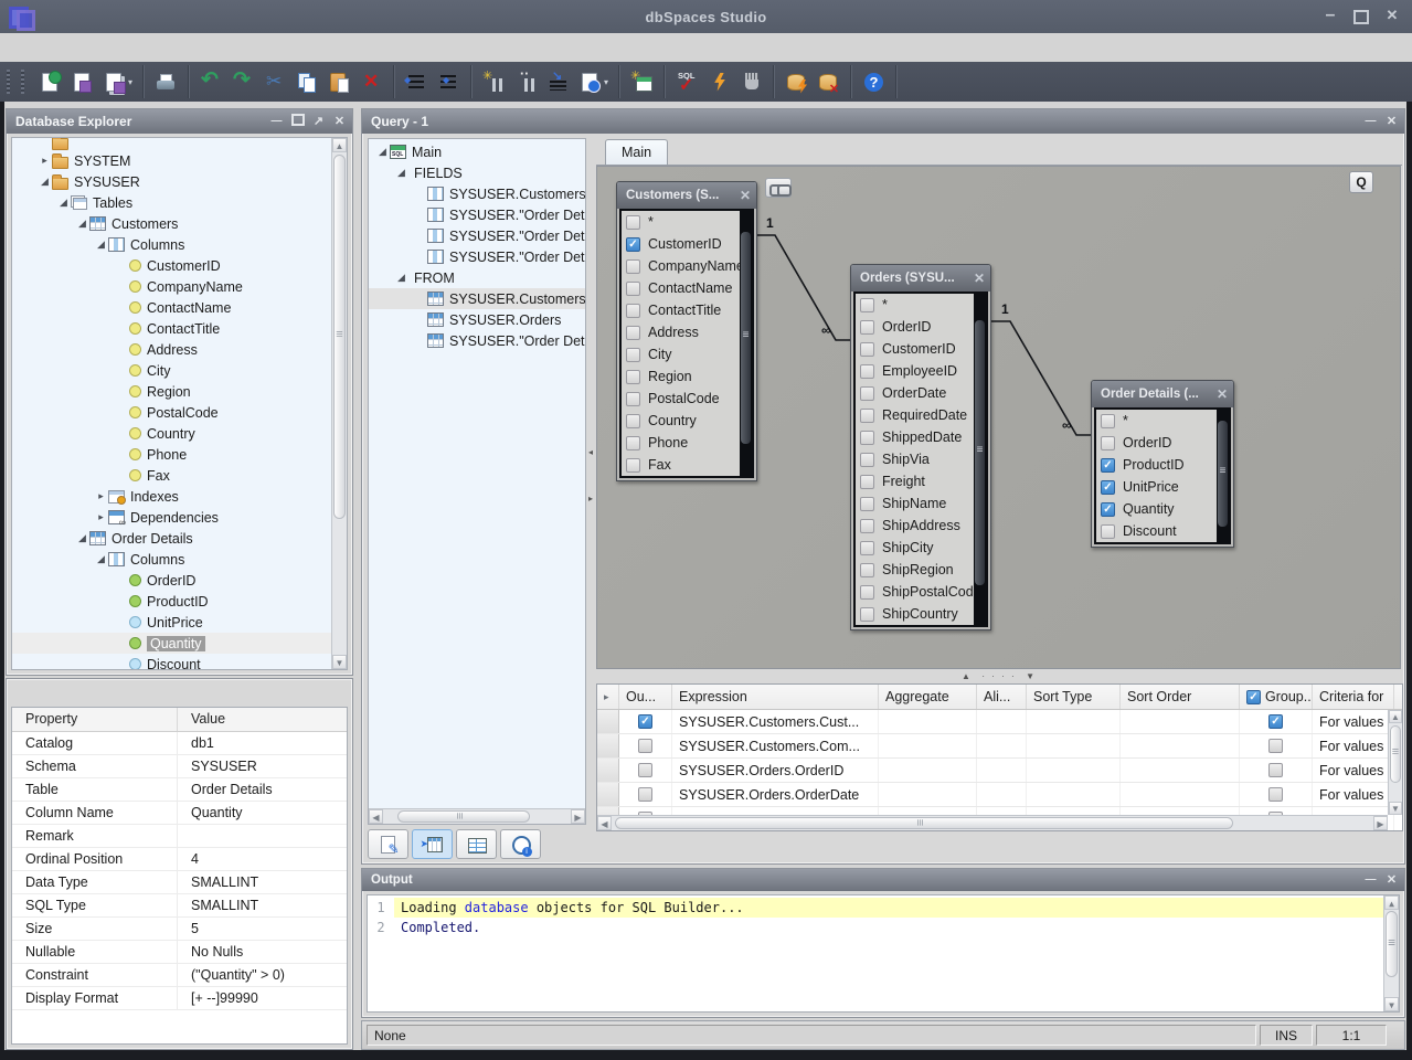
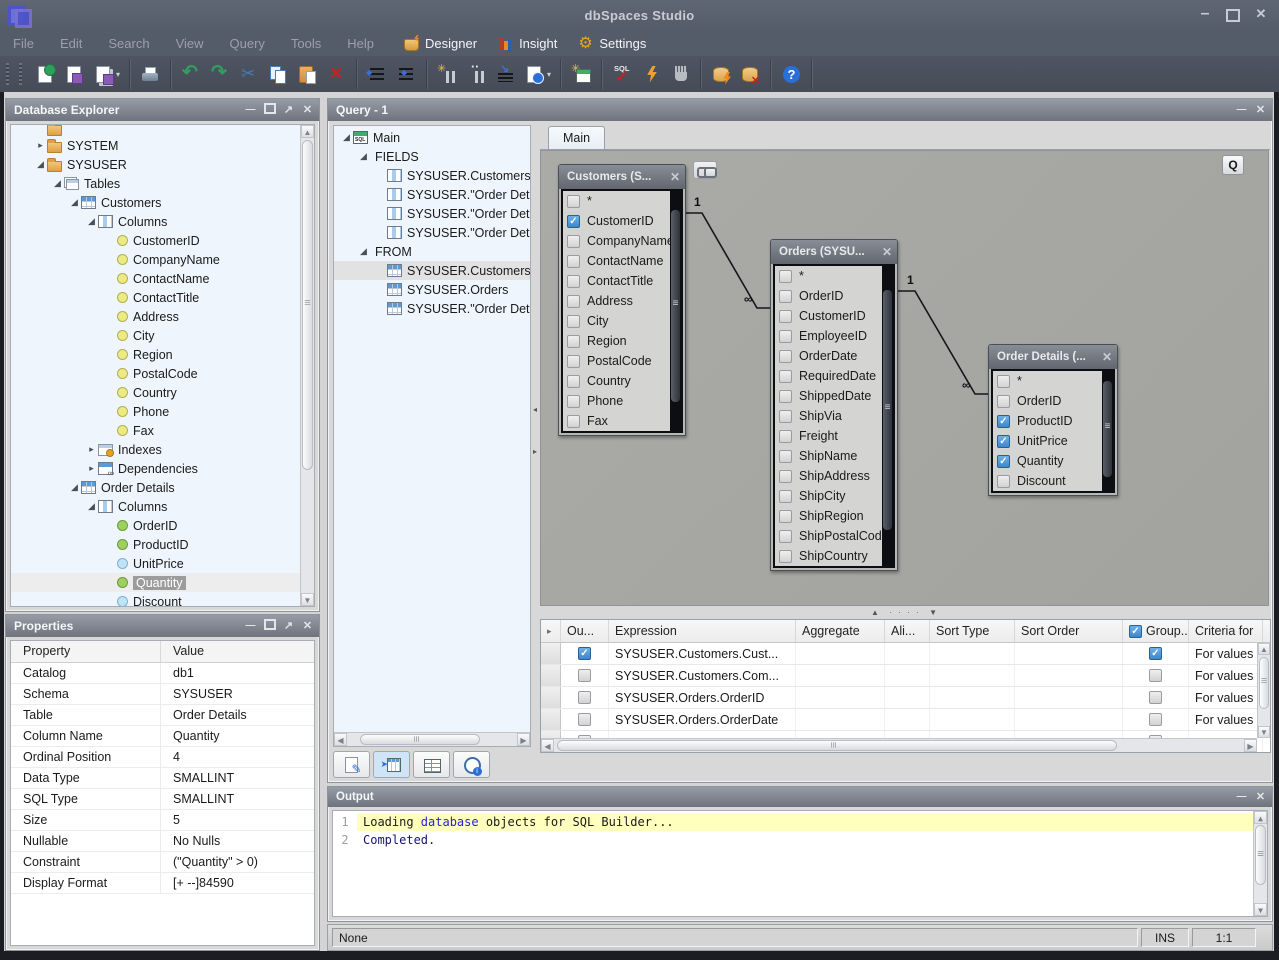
  dbSpaces Studio
+ File
+ Edit
+ Search
+ View
+ Query
+ Tools
+ Help
+ Designer
+ Insight
+ Settings
  ▾
  ▾
  Database Explorer
  ▸
  SYSTEM
  ◢
  SYSUSER
  ◢
  Tables
  ◢
  Customers
  ◢
  Columns
  CustomerID
  CompanyName
  ContactName
  ContactTitle
  Address
  City
  Region
  PostalCode
  Country
  Phone
  Fax
  ▸
  Indexes
  ▸
  Dependencies
  ◢
  Order Details
  ◢
  Columns
  OrderID
  ProductID
  UnitPrice
  Quantity
  Discount
  ▲
  ▼
+ Properties
  Property
  Value
  Catalog
  db1
  Schema
  SYSUSER
  Table
  Order Details
  Column Name
  Quantity
- Remark
  Ordinal Position
  4
  Data Type
  SMALLINT
  SQL Type
  SMALLINT
  Size
  5
  Nullable
  No Nulls
  Constraint
  ("Quantity" > 0)
  Display Format
- [+ --]99990
+ [+ --]84590
  Query - 1
  ◢
  Main
  ◢
  FIELDS
  SYSUSER.Customers
  SYSUSER."Order Det
  SYSUSER."Order Det
  SYSUSER."Order Det
  ◢
  FROM
  SYSUSER.Customers
  SYSUSER.Orders
  SYSUSER."Order Det
  ◀
  ▶
  Main
  1
  ∞
  1
  ∞
  Q
  Customers (S...
  ✕
  *
  ✓
  CustomerID
  CompanyNam
  ContactName
  ContactTitle
  Address
  City
  Region
  PostalCode
  Country
  Phone
  Fax
  Orders (SYSU...
  ✕
  *
  OrderID
  CustomerID
  EmployeeID
  OrderDate
  RequiredDate
  ShippedDate
  ShipVia
  Freight
  ShipName
  ShipAddress
  ShipCity
  ShipRegion
  ShipPostalCod
  ShipCountry
  Order Details (...
  ✕
  *
  OrderID
  ✓
  ProductID
  ✓
  UnitPrice
  ✓
  Quantity
  Discount
  ▲ · · · · ▼
  ▸
  Ou...
  Expression
  Aggregate
  Ali...
  Sort Type
  Sort Order
  ✓
  Group..
  Criteria for
  ✓
  SYSUSER.Customers.Cust...
  ✓
  For values
  SYSUSER.Customers.Com...
  For values
  SYSUSER.Orders.OrderID
  For values
  SYSUSER.Orders.OrderDate
  For values
  ▲
  ▼
  ◀
  ▶
  Output
  1
  Loading database objects for SQL Builder...
  2
  Completed.
  ▲
  ▼
  None
  INS
  1:1
